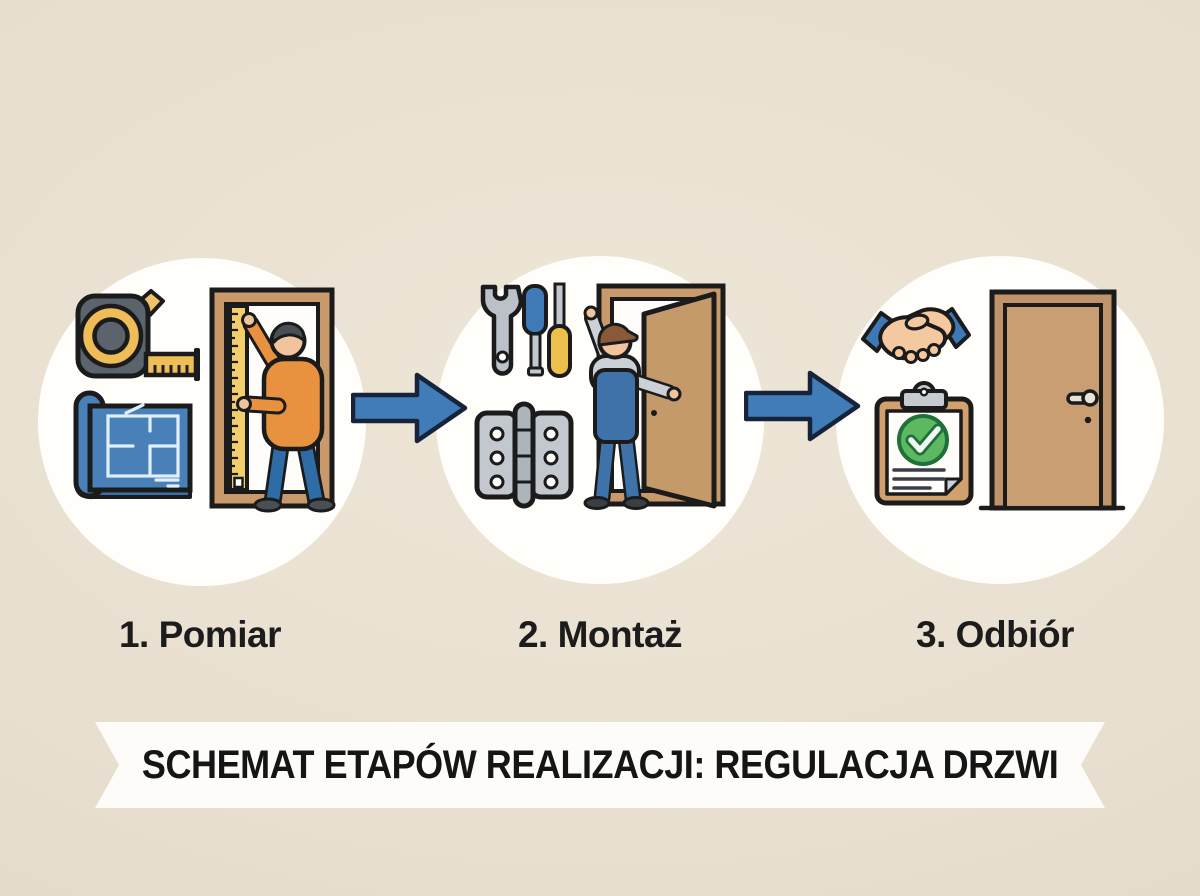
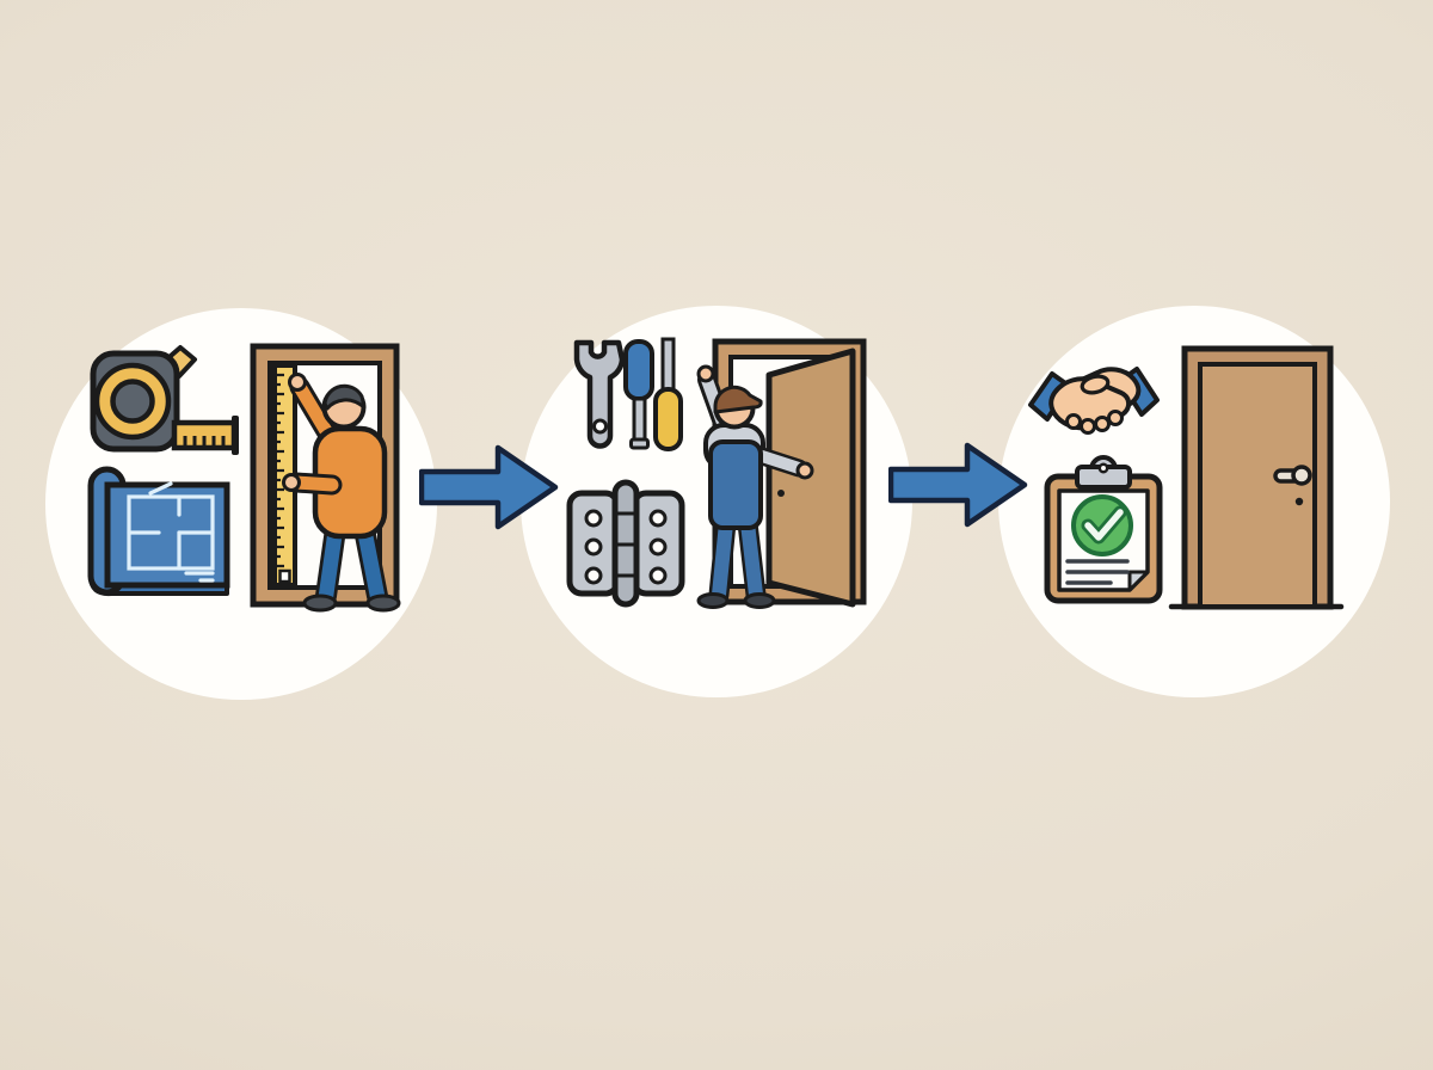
- 1. Pomiar
- 2. Montaż
- 3. Odbiór
- SCHEMAT ETAPÓW REALIZACJI: REGULACJA DRZWI
